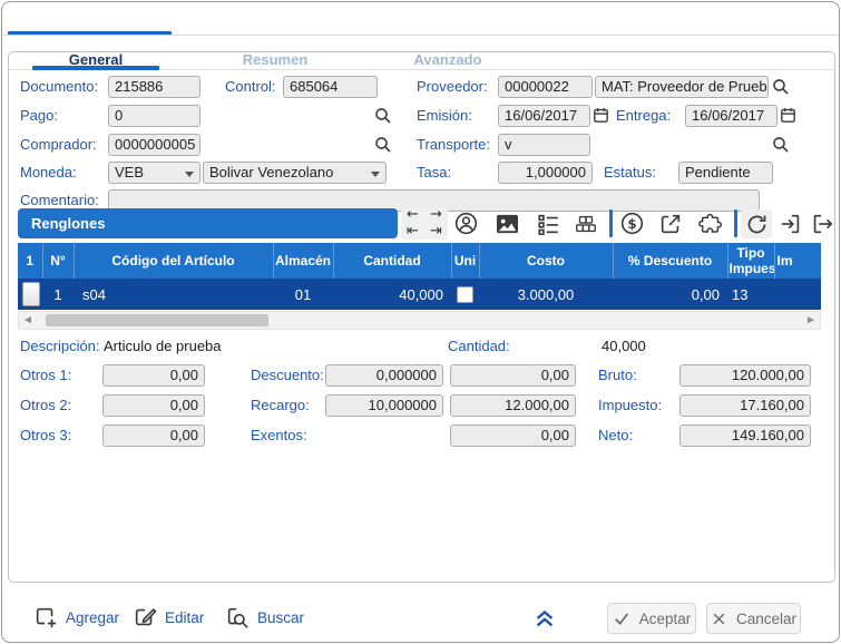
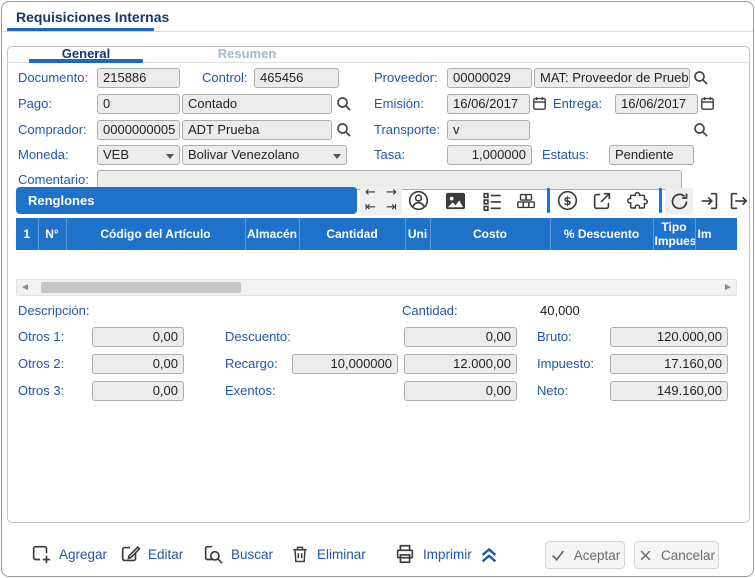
+ Requisiciones Internas
  General
  Resumen
- Avanzado
  Documento:
  215886
  Control:
- 685064
+ 465456
  Proveedor:
- 00000022
+ 00000029
  MAT: Proveedor de Prueb
  Pago:
  0
+ Contado
  Emisión:
  16/06/2017
  Entrega:
  16/06/2017
  Comprador:
  0000000005
+ ADT Prueba
  Transporte:
  v
  Moneda:
  VEB
  Bolivar Venezolano
  Tasa:
  1,000000
  Estatus:
  Pendiente
  Comentario:
  Renglones
  ←
  →
  ⇤
  ⇥
  $
  1	N°	Código del Artículo	Almacén	Cantidad	Uni	Costo	% Descuento	Tipo Impues	Im
- 	1	s04	01	40,000		3.000,00	0,00	13
  ◄
  ►
  Descripción:
- Articulo de prueba
  Cantidad:
  40,000
  Otros 1:
  0,00
  Descuento:
- 0,000000
  0,00
  Bruto:
  120.000,00
  Otros 2:
  0,00
  Recargo:
  10,000000
  12.000,00
  Impuesto:
  17.160,00
  Otros 3:
  0,00
  Exentos:
  0,00
  Neto:
  149.160,00
  Agregar
  Editar
  Buscar
+ Eliminar
+ Imprimir
  Aceptar
  Cancelar
